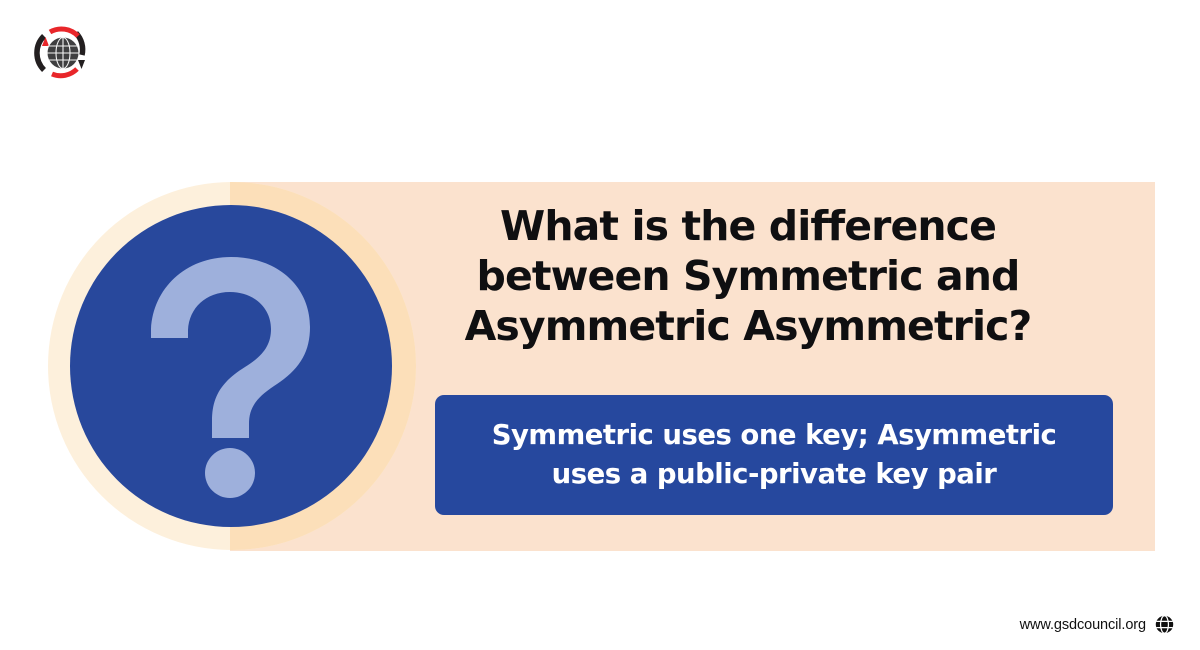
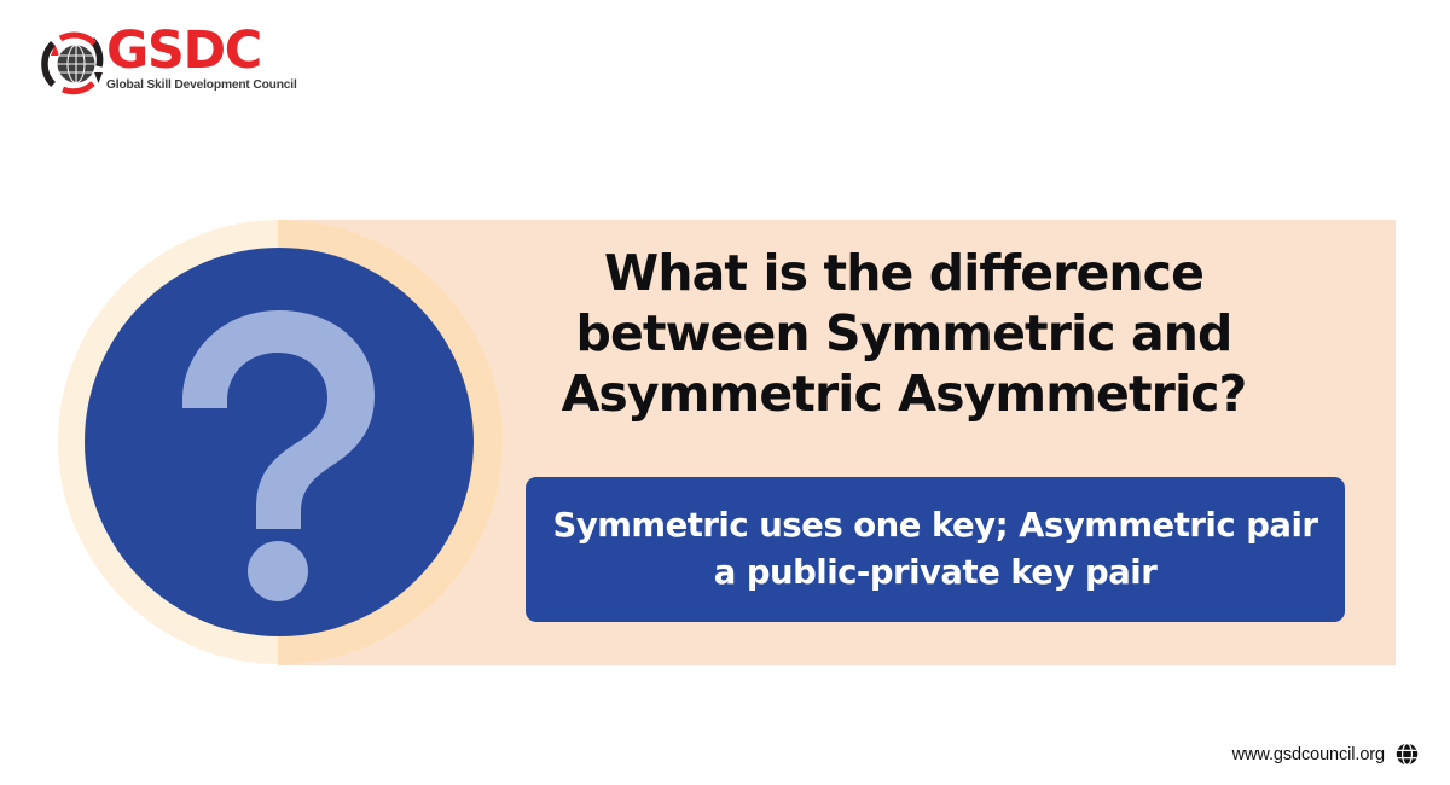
+ GSDC
+ Global Skill Development Council
  What is the difference between Symmetric and Asymmetric Asymmetric?
- Symmetric uses one key; Asymmetric uses a public-private key pair
+ Symmetric uses one key; Asymmetric pair a public-private key pair
  www.gsdcouncil.org
